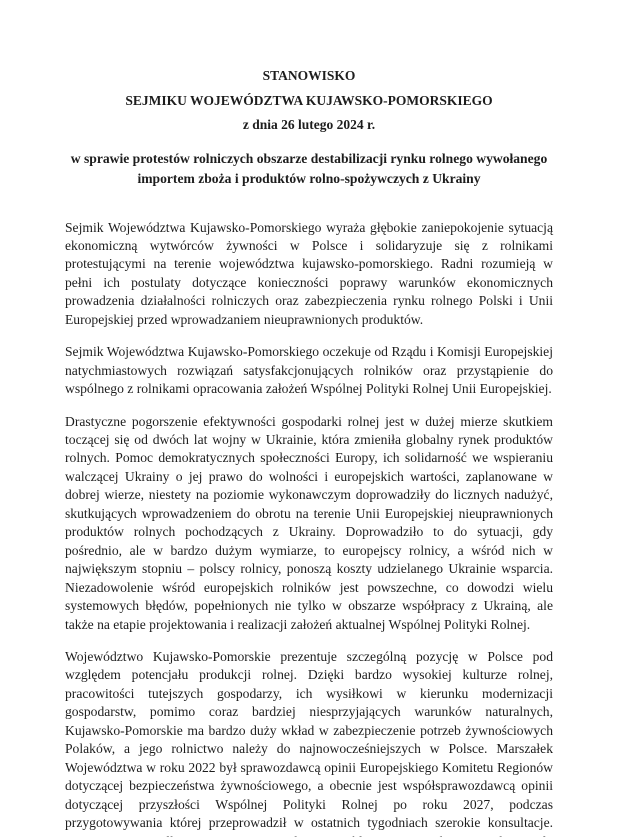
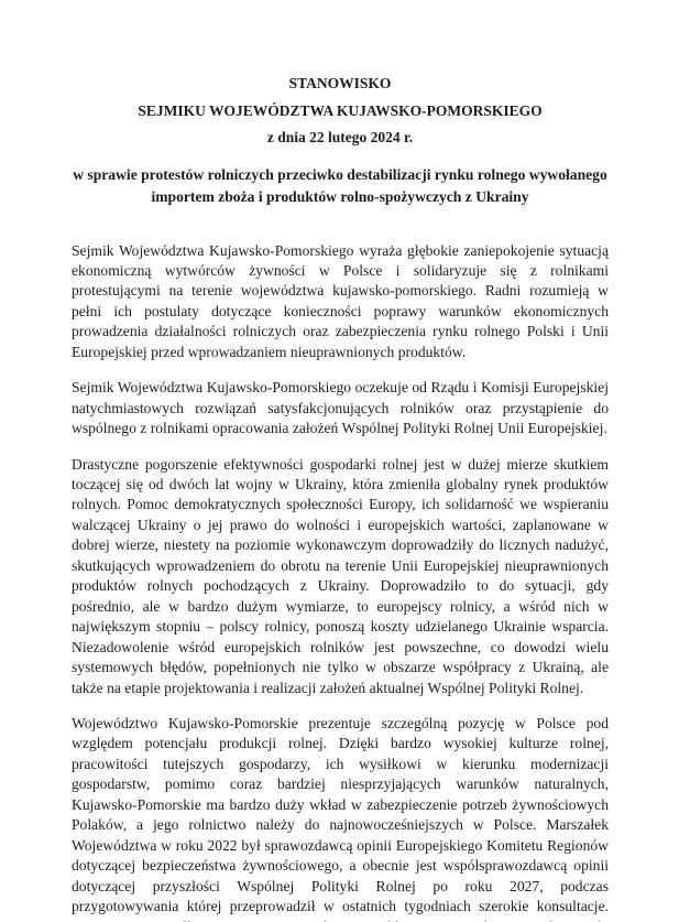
  STANOWISKO
  SEJMIKU WOJEWÓDZTWA KUJAWSKO-POMORSKIEGO
- z dnia 26 lutego 2024 r.
+ z dnia 22 lutego 2024 r.
- w sprawie protestów rolniczych obszarze destabilizacji rynku rolnego wywołanego importem zboża i produktów rolno-spożywczych z Ukrainy
+ w sprawie protestów rolniczych przeciwko destabilizacji rynku rolnego wywołanego importem zboża i produktów rolno-spożywczych z Ukrainy
  Sejmik Województwa Kujawsko-Pomorskiego wyraża głębokie zaniepokojenie sytuacją ekonomiczną wytwórców żywności w Polsce i solidaryzuje się z rolnikami protestującymi na terenie województwa kujawsko-pomorskiego. Radni rozumieją w pełni ich postulaty dotyczące konieczności poprawy warunków ekonomicznych prowadzenia działalności rolniczych oraz zabezpieczenia rynku rolnego Polski i Unii Europejskiej przed wprowadzaniem nieuprawnionych produktów.
  Sejmik Województwa Kujawsko-Pomorskiego oczekuje od Rządu i Komisji Europejskiej natychmiastowych rozwiązań satysfakcjonujących rolników oraz przystąpienie do wspólnego z rolnikami opracowania założeń Wspólnej Polityki Rolnej Unii Europejskiej.
- Drastyczne pogorszenie efektywności gospodarki rolnej jest w dużej mierze skutkiem toczącej się od dwóch lat wojny w Ukrainie, która zmieniła globalny rynek produktów rolnych. Pomoc demokratycznych społeczności Europy, ich solidarność we wspieraniu walczącej Ukrainy o jej prawo do wolności i europejskich wartości, zaplanowane w dobrej wierze, niestety na poziomie wykonawczym doprowadziły do licznych nadużyć, skutkujących wprowadzeniem do obrotu na terenie Unii Europejskiej nieuprawnionych produktów rolnych pochodzących z Ukrainy. Doprowadziło to do sytuacji, gdy pośrednio, ale w bardzo dużym wymiarze, to europejscy rolnicy, a wśród nich w największym stopniu – polscy rolnicy, ponoszą koszty udzielanego Ukrainie wsparcia. Niezadowolenie wśród europejskich rolników jest powszechne, co dowodzi wielu systemowych błędów, popełnionych nie tylko w obszarze współpracy z Ukrainą, ale także na etapie projektowania i realizacji założeń aktualnej Wspólnej Polityki Rolnej.
+ Drastyczne pogorszenie efektywności gospodarki rolnej jest w dużej mierze skutkiem toczącej się od dwóch lat wojny w Ukrainy, która zmieniła globalny rynek produktów rolnych. Pomoc demokratycznych społeczności Europy, ich solidarność we wspieraniu walczącej Ukrainy o jej prawo do wolności i europejskich wartości, zaplanowane w dobrej wierze, niestety na poziomie wykonawczym doprowadziły do licznych nadużyć, skutkujących wprowadzeniem do obrotu na terenie Unii Europejskiej nieuprawnionych produktów rolnych pochodzących z Ukrainy. Doprowadziło to do sytuacji, gdy pośrednio, ale w bardzo dużym wymiarze, to europejscy rolnicy, a wśród nich w największym stopniu – polscy rolnicy, ponoszą koszty udzielanego Ukrainie wsparcia. Niezadowolenie wśród europejskich rolników jest powszechne, co dowodzi wielu systemowych błędów, popełnionych nie tylko w obszarze współpracy z Ukrainą, ale także na etapie projektowania i realizacji założeń aktualnej Wspólnej Polityki Rolnej.
  Województwo Kujawsko-Pomorskie prezentuje szczególną pozycję w Polsce pod względem potencjału produkcji rolnej. Dzięki bardzo wysokiej kulturze rolnej, pracowitości tutejszych gospodarzy, ich wysiłkowi w kierunku modernizacji gospodarstw, pomimo coraz bardziej niesprzyjających warunków naturalnych, Kujawsko-Pomorskie ma bardzo duży wkład w zabezpieczenie potrzeb żywnościowych Polaków, a jego rolnictwo należy do najnowocześniejszych w Polsce. Marszałek Województwa w roku 2022 był sprawozdawcą opinii Europejskiego Komitetu Regionów dotyczącej bezpieczeństwa żywnościowego, a obecnie jest współsprawozdawcą opinii dotyczącej przyszłości Wspólnej Polityki Rolnej po roku 2027, podczas przygotowywania której przeprowadził w ostatnich tygodniach szerokie konsultacje.
